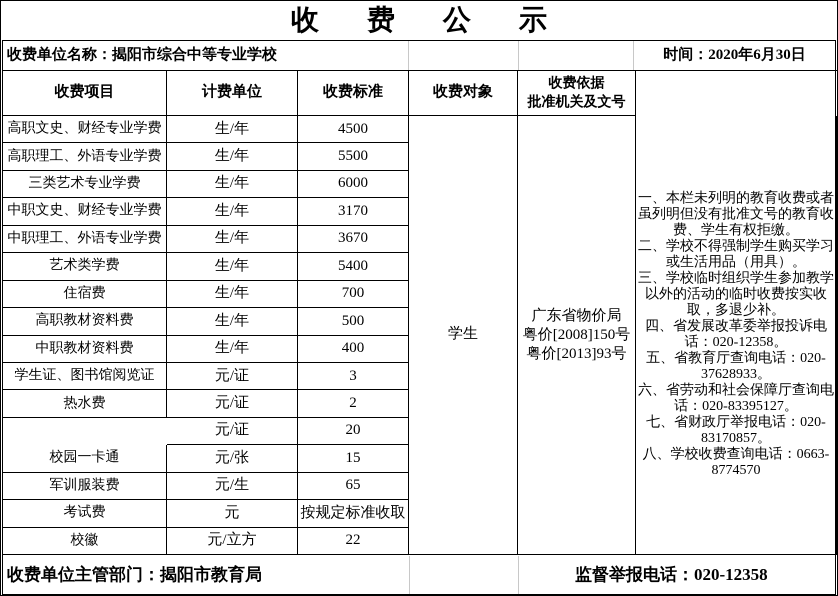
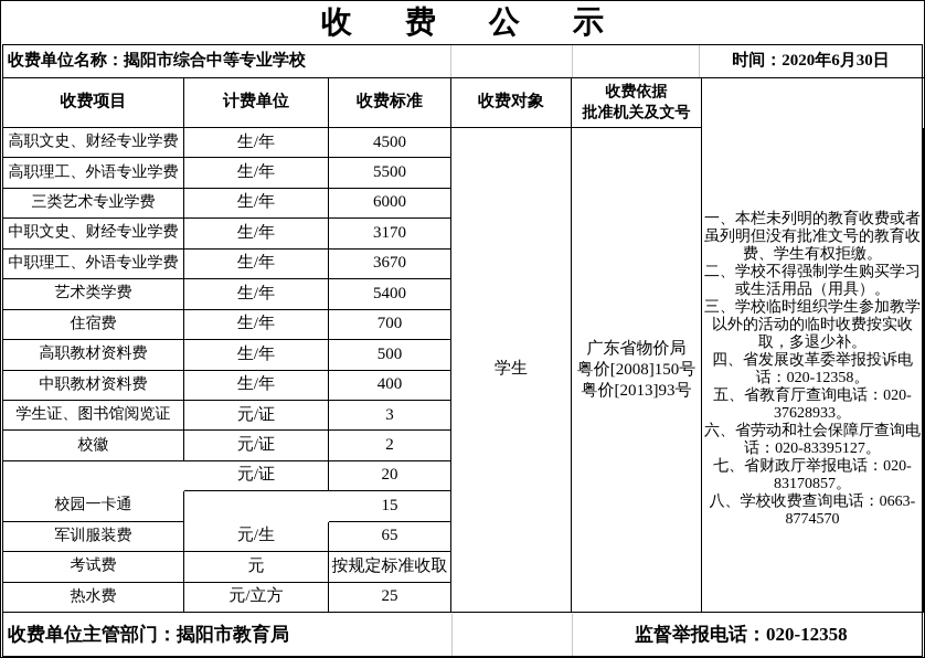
  收费公示
  收费单位名称：揭阳市综合中等专业学校
  时间：2020年6月30日
  收费项目
  计费单位
  收费标准
  收费对象
  收费依据
  批准机关及文号
  学生
  广东省物价局
  粤价[2008]150号
  粤价[2013]93号
  一、本栏未列明的教育收费或者
  虽列明但没有批准文号的教育收
  费、学生有权拒缴。
  二、学校不得强制学生购买学习
  或生活用品（用具）。
  三、学校临时组织学生参加教学
  以外的活动的临时收费按实收
  取，多退少补。
  四、省发展改革委举报投诉电
  话：020-12358。
  五、省教育厅查询电话：020-
  37628933。
  六、省劳动和社会保障厅查询电
  话：020-83395127。
  七、省财政厅举报电话：020-
  83170857。
  八、学校收费查询电话：0663-
  8774570
  高职文史、财经专业学费
  生/年
  4500
  高职理工、外语专业学费
  生/年
  5500
  三类艺术专业学费
  生/年
  6000
  中职文史、财经专业学费
  生/年
  3170
  中职理工、外语专业学费
  生/年
  3670
  艺术类学费
  生/年
  5400
  住宿费
  生/年
  700
  高职教材资料费
  生/年
  500
  中职教材资料费
  生/年
  400
  学生证、图书馆阅览证
  元/证
  3
- 热水费
+ 校徽
  元/证
  2
  元/证
  20
  校园一卡通
- 元/张
  15
  军训服装费
  元/生
  65
  考试费
  元
  按规定标准收取
- 校徽
+ 热水费
  元/立方
- 22
+ 25
  收费单位主管部门：揭阳市教育局
  监督举报电话：020-12358
